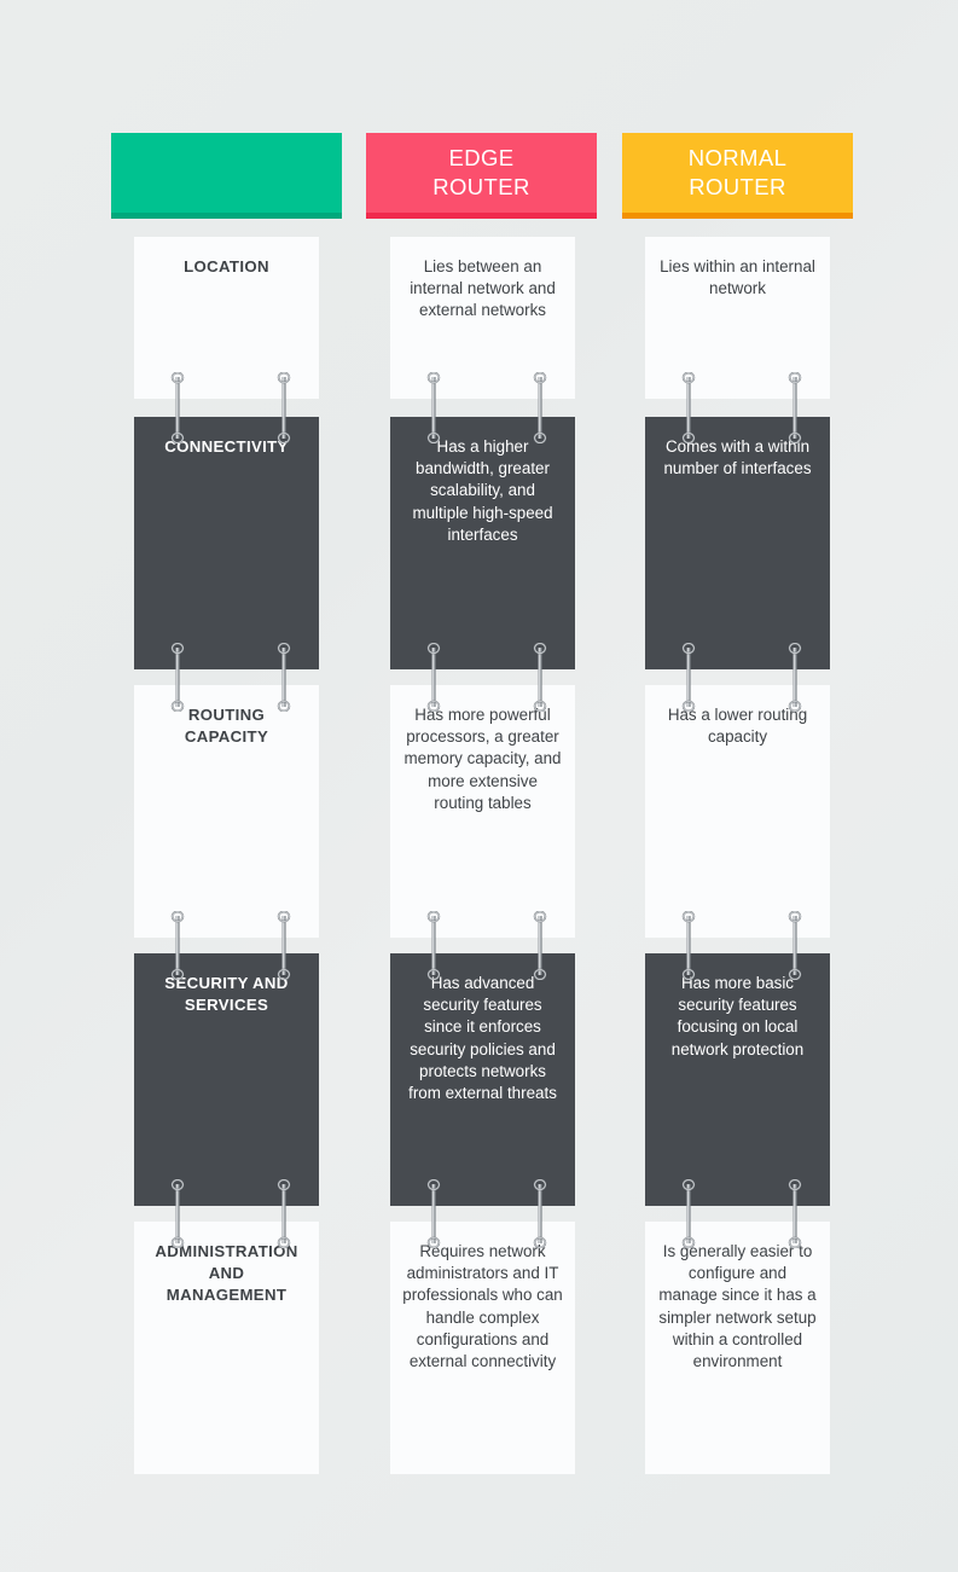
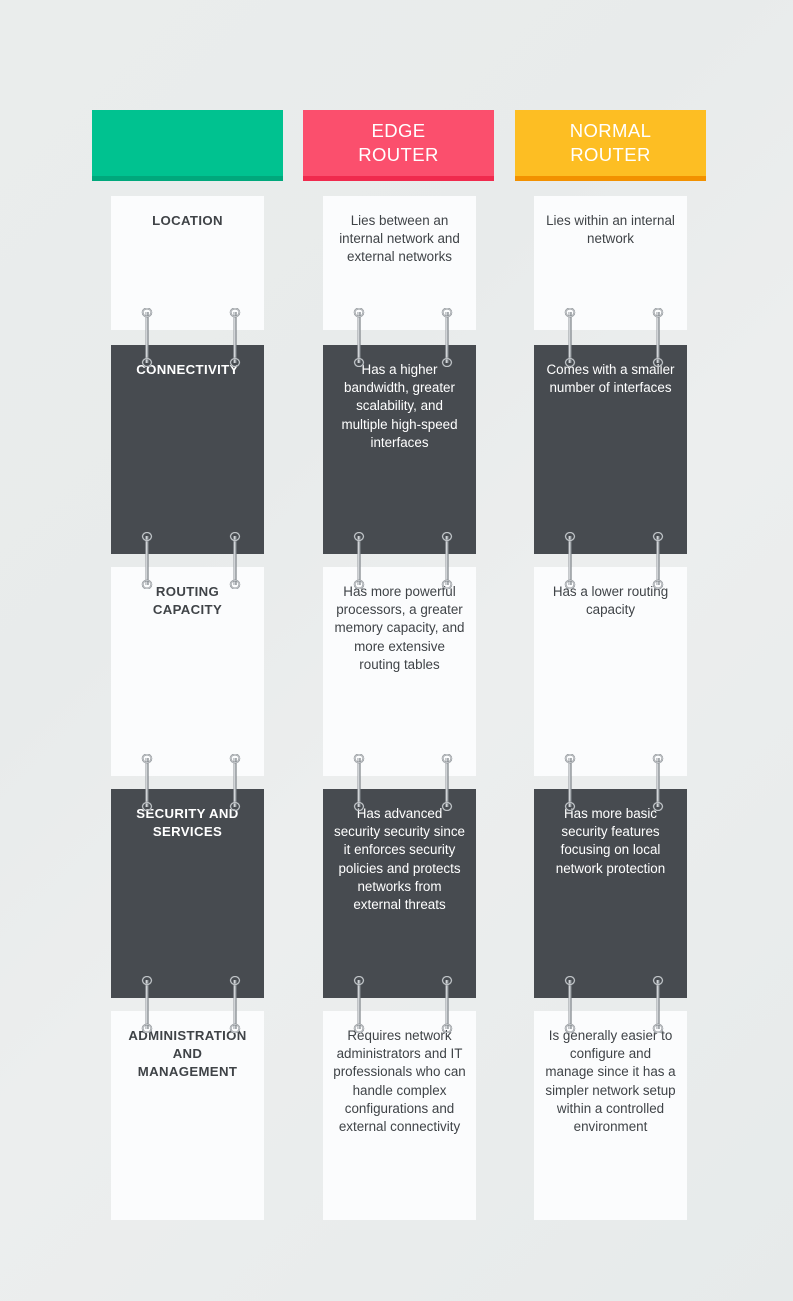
  EDGE
  ROUTER
  NORMAL
  ROUTER
  LOCATION
  Lies between an internal network and external networks
  Lies within an internal network
  CONNECTIVITY
  Has a higher bandwidth, greater scalability, and multiple high-speed interfaces
- Comes with a within number of interfaces
+ Comes with a smaller number of interfaces
  ROUTING CAPACITY
  Has more powerful processors, a greater memory capacity, and more extensive routing tables
  Has a lower routing capacity
  SECURITY AND SERVICES
- Has advanced security features since it enforces security policies and protects networks from external threats
+ Has advanced security security since it enforces security policies and protects networks from external threats
  Has more basic security features focusing on local network protection
  ADMINISTRATION AND MANAGEMENT
  Requires network administrators and IT professionals who can handle complex configurations and external connectivity
  Is generally easier to configure and manage since it has a simpler network setup within a controlled environment
